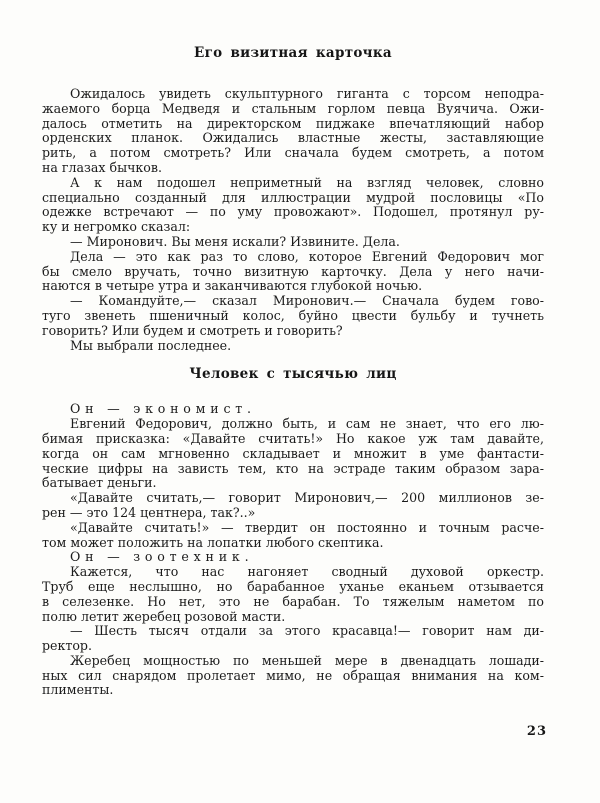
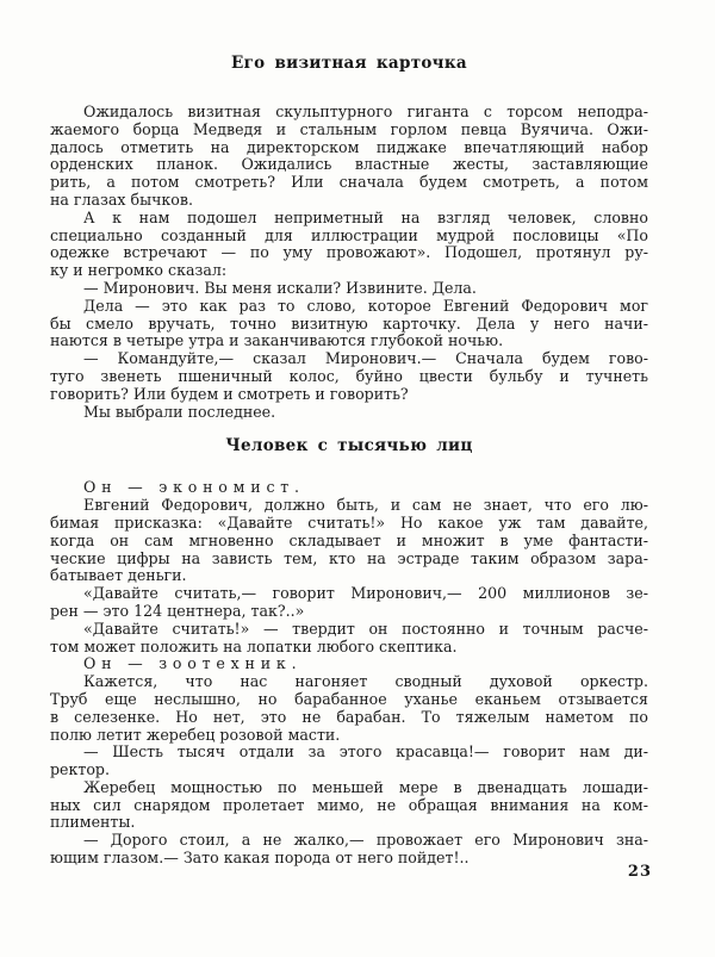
  Его визитная карточка
- Ожидалось увидеть скульптурного гиганта с торсом неподра-
+ Ожидалось визитная скульптурного гиганта с торсом неподра-
  жаемого борца Медведя и стальным горлом певца Вуячича. Ожи-
  далось отметить на директорском пиджаке впечатляющий набор
  орденских планок. Ожидались властные жесты, заставляющие
  рить, а потом смотреть? Или сначала будем смотреть, а потом
  на глазах бычков.
  А к нам подошел неприметный на взгляд человек, словно
  специально созданный для иллюстрации мудрой пословицы «По
  одежке встречают — по уму провожают». Подошел, протянул ру-
  ку и негромко сказал:
  — Миронович. Вы меня искали? Извините. Дела.
  Дела — это как раз то слово, которое Евгений Федорович мог
  бы смело вручать, точно визитную карточку. Дела у него начи-
  наются в четыре утра и заканчиваются глубокой ночью.
  — Командуйте,— сказал Миронович.— Сначала будем гово-
  туго звенеть пшеничный колос, буйно цвести бульбу и тучнеть
  говорить? Или будем и смотреть и говорить?
  Мы выбрали последнее.
  Человек с тысячью лиц
  Он — экономист.
  Евгений Федорович, должно быть, и сам не знает, что его лю-
  бимая присказка: «Давайте считать!» Но какое уж там давайте,
  когда он сам мгновенно складывает и множит в уме фантасти-
  ческие цифры на зависть тем, кто на эстраде таким образом зара-
  батывает деньги.
  «Давайте считать,— говорит Миронович,— 200 миллионов зе-
  рен — это 124 центнера, так?..»
  «Давайте считать!» — твердит он постоянно и точным расче-
  том может положить на лопатки любого скептика.
  Он — зоотехник.
  Кажется, что нас нагоняет сводный духовой оркестр.
  Труб еще неслышно, но барабанное уханье еканьем отзывается
  в селезенке. Но нет, это не барабан. То тяжелым наметом по
  полю летит жеребец розовой масти.
  — Шесть тысяч отдали за этого красавца!— говорит нам ди-
  ректор.
  Жеребец мощностью по меньшей мере в двенадцать лошади-
  ных сил снарядом пролетает мимо, не обращая внимания на ком-
  плименты.
+ — Дорого стоил, а не жалко,— провожает его Миронович зна-
+ ющим глазом.— Зато какая порода от него пойдет!..
  23
